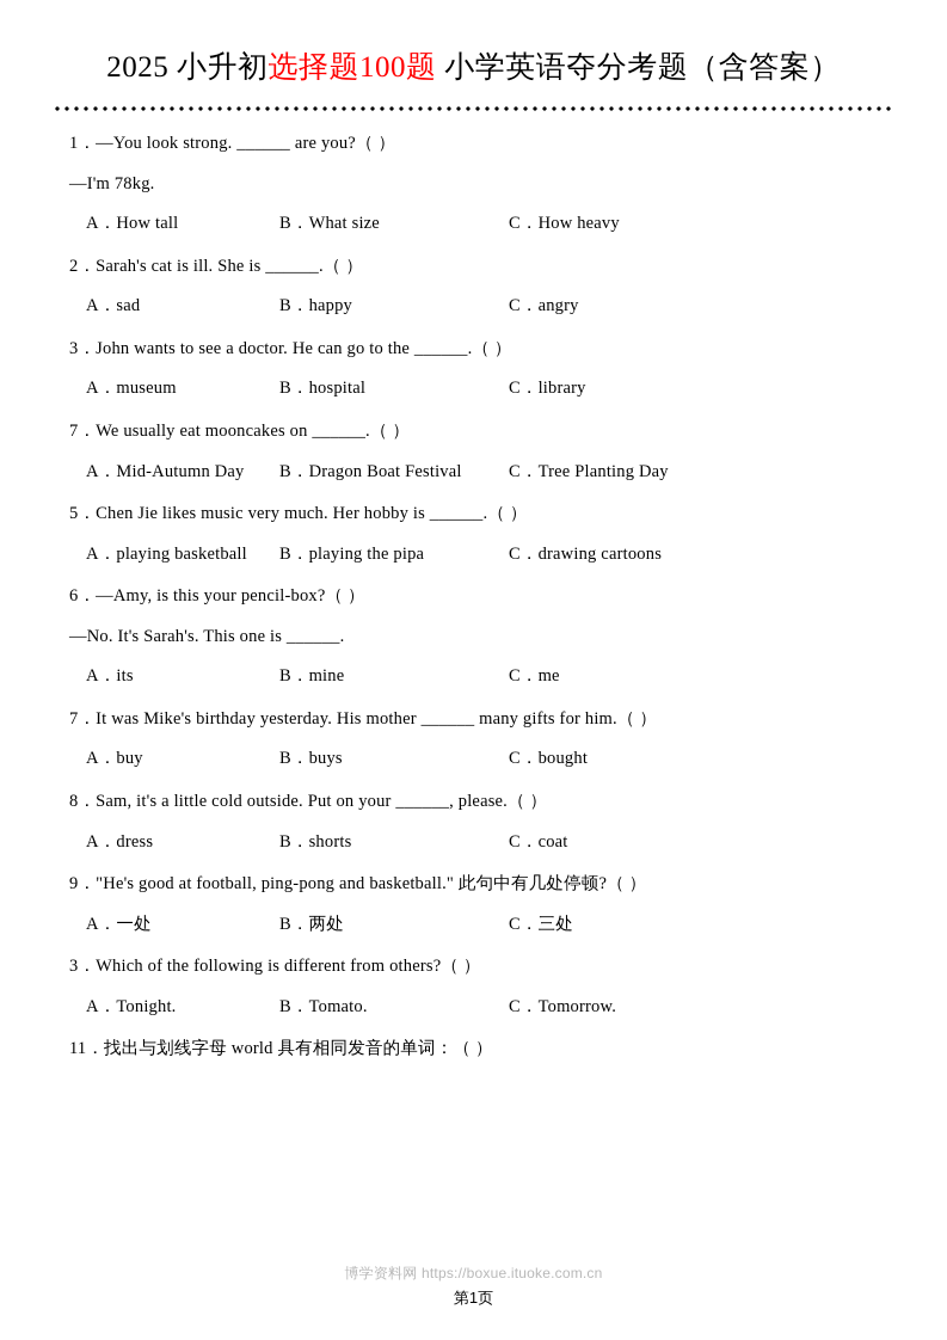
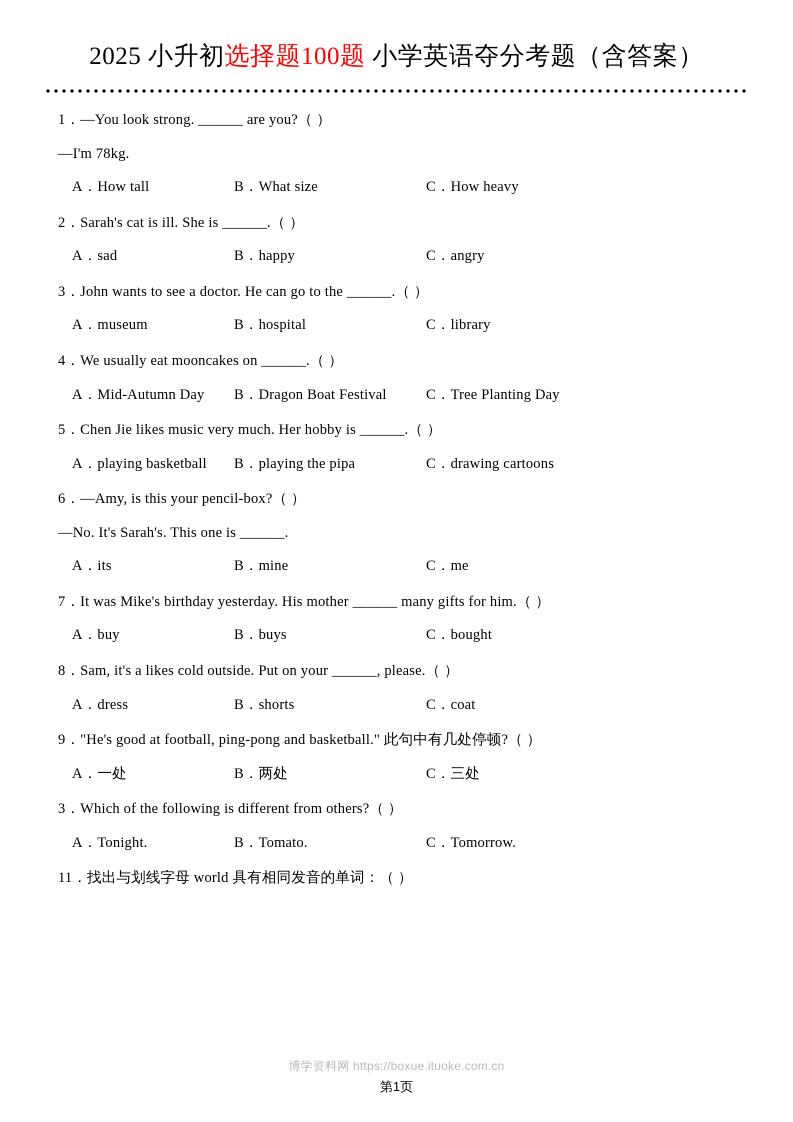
  2025 小升初选择题100题 小学英语夺分考题（含答案）
  1．—You look strong. ______ are you?（ ）
  —I'm 78kg.
  A．How tall
  B．What size
  C．How heavy
  2．Sarah's cat is ill. She is ______.（ ）
  A．sad
  B．happy
  C．angry
  3．John wants to see a doctor. He can go to the ______.（ ）
  A．museum
  B．hospital
  C．library
- 7．We usually eat mooncakes on ______.（ ）
+ 4．We usually eat mooncakes on ______.（ ）
  A．Mid-Autumn Day
  B．Dragon Boat Festival
  C．Tree Planting Day
  5．Chen Jie likes music very much. Her hobby is ______.（ ）
  A．playing basketball
  B．playing the pipa
  C．drawing cartoons
  6．—Amy, is this your pencil-box?（ ）
  —No. It's Sarah's. This one is ______.
  A．its
  B．mine
  C．me
  7．It was Mike's birthday yesterday. His mother ______ many gifts for him.（ ）
  A．buy
  B．buys
  C．bought
- 8．Sam, it's a little cold outside. Put on your ______, please.（ ）
+ 8．Sam, it's a likes cold outside. Put on your ______, please.（ ）
  A．dress
  B．shorts
  C．coat
  9．"He's good at football, ping-pong and basketball." 此句中有几处停顿?（ ）
  A．一处
  B．两处
  C．三处
  3．Which of the following is different from others?（ ）
  A．Tonight.
  B．Tomato.
  C．Tomorrow.
  11．找出与划线字母 world 具有相同发音的单词：（ ）
  博学资料网 https://boxue.ituoke.com.cn
  第1页
